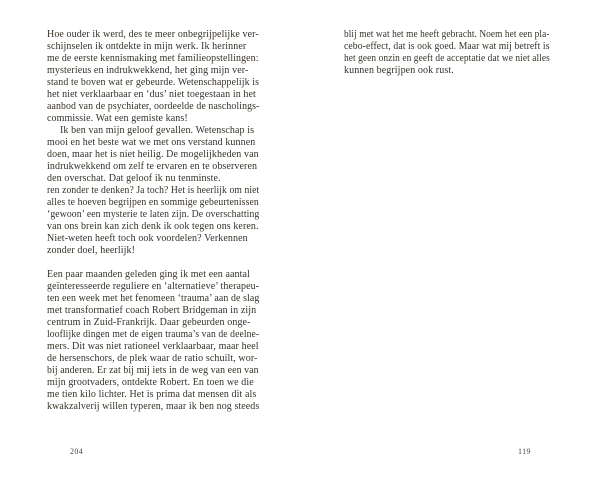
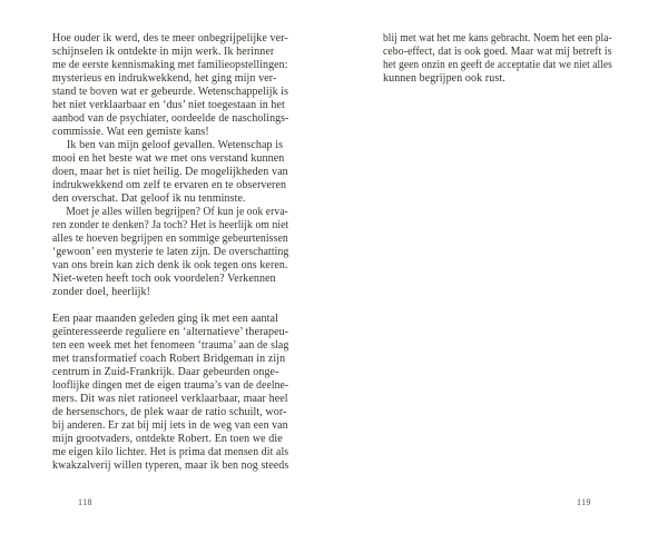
  Hoe ouder ik werd, des te meer onbegrijpelijke ver-
  schijnselen ik ontdekte in mijn werk. Ik herinner
  me de eerste kennismaking met familieopstellingen:
  mysterieus en indrukwekkend, het ging mijn ver-
  stand te boven wat er gebeurde. Wetenschappelijk is
  het niet verklaarbaar en ‘dus’ niet toegestaan in het
  aanbod van de psychiater, oordeelde de nascholings-
  commissie. Wat een gemiste kans!
  Ik ben van mijn geloof gevallen. Wetenschap is
  mooi en het beste wat we met ons verstand kunnen
  doen, maar het is niet heilig. De mogelijkheden van
  indrukwekkend om zelf te ervaren en te observeren
  den overschat. Dat geloof ik nu tenminste.
+ Moet je alles willen begrijpen? Of kun je ook erva-
  ren zonder te denken? Ja toch? Het is heerlijk om niet
  alles te hoeven begrijpen en sommige gebeurtenissen
  ‘gewoon’ een mysterie te laten zijn. De overschatting
  van ons brein kan zich denk ik ook tegen ons keren.
  Niet-weten heeft toch ook voordelen? Verkennen
  zonder doel, heerlijk!
  Een paar maanden geleden ging ik met een aantal
  geïnteresseerde reguliere en ‘alternatieve’ therapeu-
  ten een week met het fenomeen ‘trauma’ aan de slag
  met transformatief coach Robert Bridgeman in zijn
  centrum in Zuid-Frankrijk. Daar gebeurden onge-
  looflijke dingen met de eigen trauma’s van de deelne-
  mers. Dit was niet rationeel verklaarbaar, maar heel
  de hersenschors, de plek waar de ratio schuilt, wor-
  bij anderen. Er zat bij mij iets in de weg van een van
  mijn grootvaders, ontdekte Robert. En toen we die
- me tien kilo lichter. Het is prima dat mensen dit als
+ me eigen kilo lichter. Het is prima dat mensen dit als
  kwakzalverij willen typeren, maar ik ben nog steeds
- blij met wat het me heeft gebracht. Noem het een pla-
+ blij met wat het me kans gebracht. Noem het een pla-
  cebo-effect, dat is ook goed. Maar wat mij betreft is
  het geen onzin en geeft de acceptatie dat we niet alles
  kunnen begrijpen ook rust.
- 204
+ 118
  119
